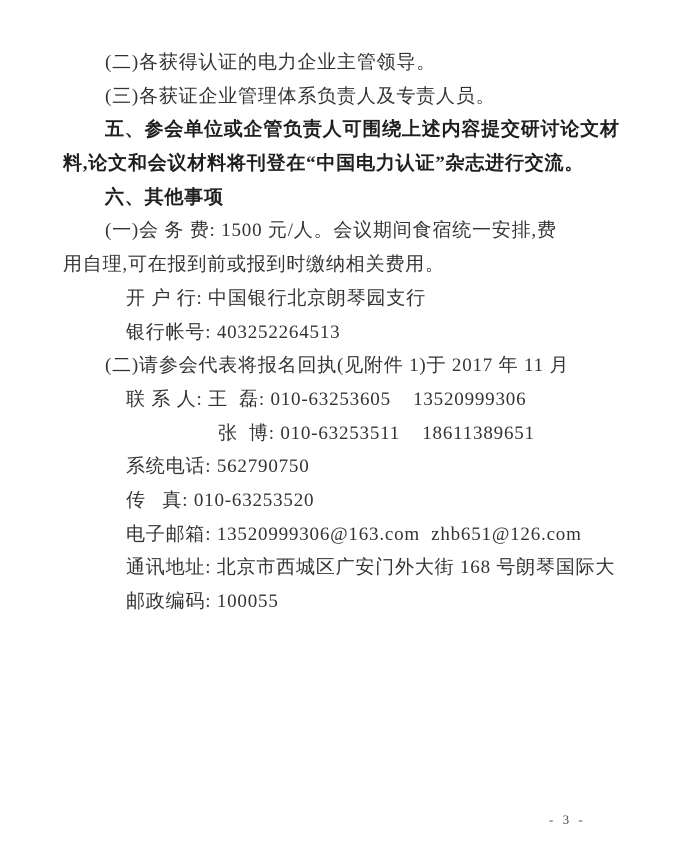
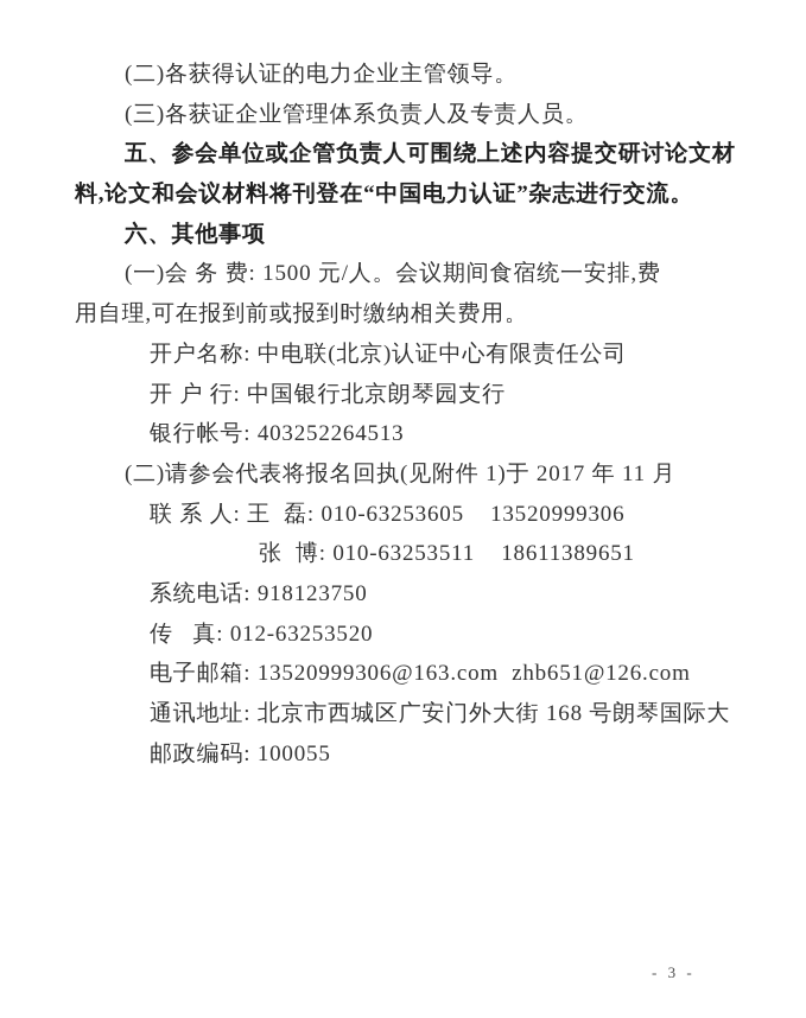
  (二)各获得认证的电力企业主管领导。
  (三)各获证企业管理体系负责人及专责人员。
  五、参会单位或企管负责人可围绕上述内容提交研讨论文材
  料,论文和会议材料将刊登在“中国电力认证”杂志进行交流。
  六、其他事项
  (一)会 务 费: 1500 元/人。会议期间食宿统一安排,费
  用自理,可在报到前或报到时缴纳相关费用。
+ 开户名称: 中电联(北京)认证中心有限责任公司
  开 户 行: 中国银行北京朗琴园支行
  银行帐号: 403252264513
  (二)请参会代表将报名回执(见附件 1)于 2017 年 11 月
  联 系 人: 王 磊: 010-63253605 13520999306
  张 博: 010-63253511 18611389651
- 系统电话: 562790750
+ 系统电话: 918123750
- 传 真: 010-63253520
+ 传 真: 012-63253520
  电子邮箱: 13520999306@163.com zhb651@126.com
  通讯地址: 北京市西城区广安门外大街 168 号朗琴国际大
  邮政编码: 100055
  - 3 -
